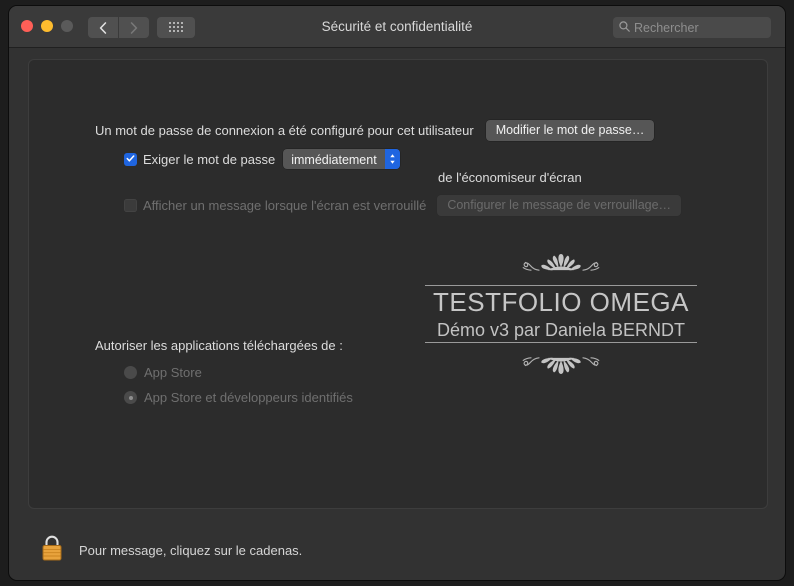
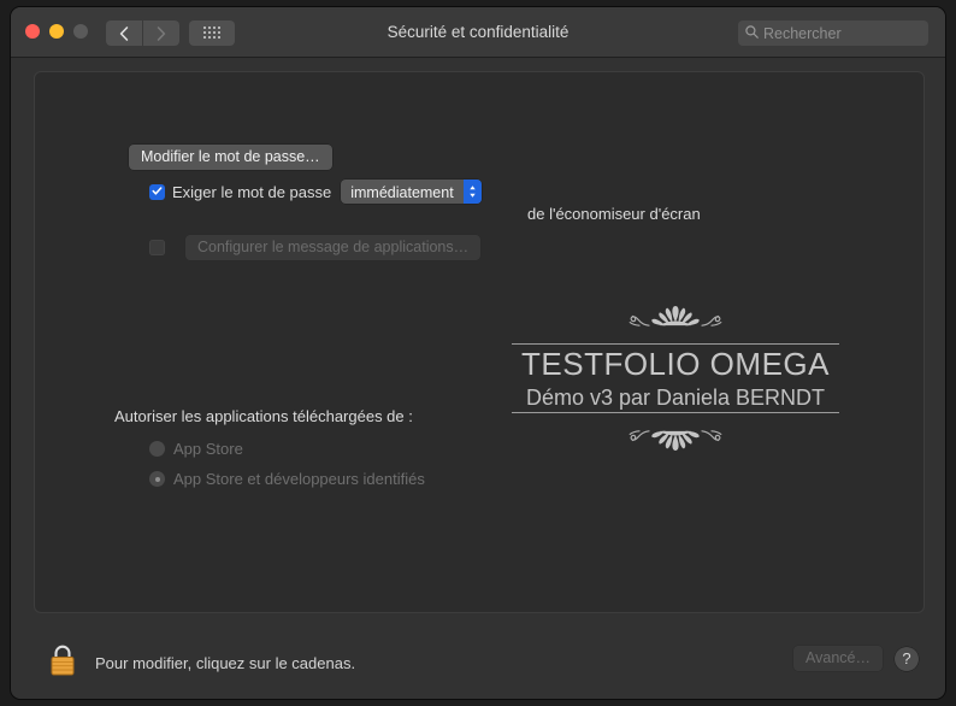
  Sécurité et confidentialité
  Rechercher
- Un mot de passe de connexion a été configuré pour cet utilisateur
  Modifier le mot de passe…
  Exiger le mot de passe
  immédiatement
  de l'économiseur d'écran
- Afficher un message lorsque l'écran est verrouillé
- Configurer le message de verrouillage…
+ Configurer le message de applications…
  Autoriser les applications téléchargées de :
  App Store
  App Store et développeurs identifiés
  TESTFOLIO OMEGA
  Démo v3 par Daniela BERNDT
- Pour message, cliquez sur le cadenas.
+ Pour modifier, cliquez sur le cadenas.
+ Avancé…
+ ?
